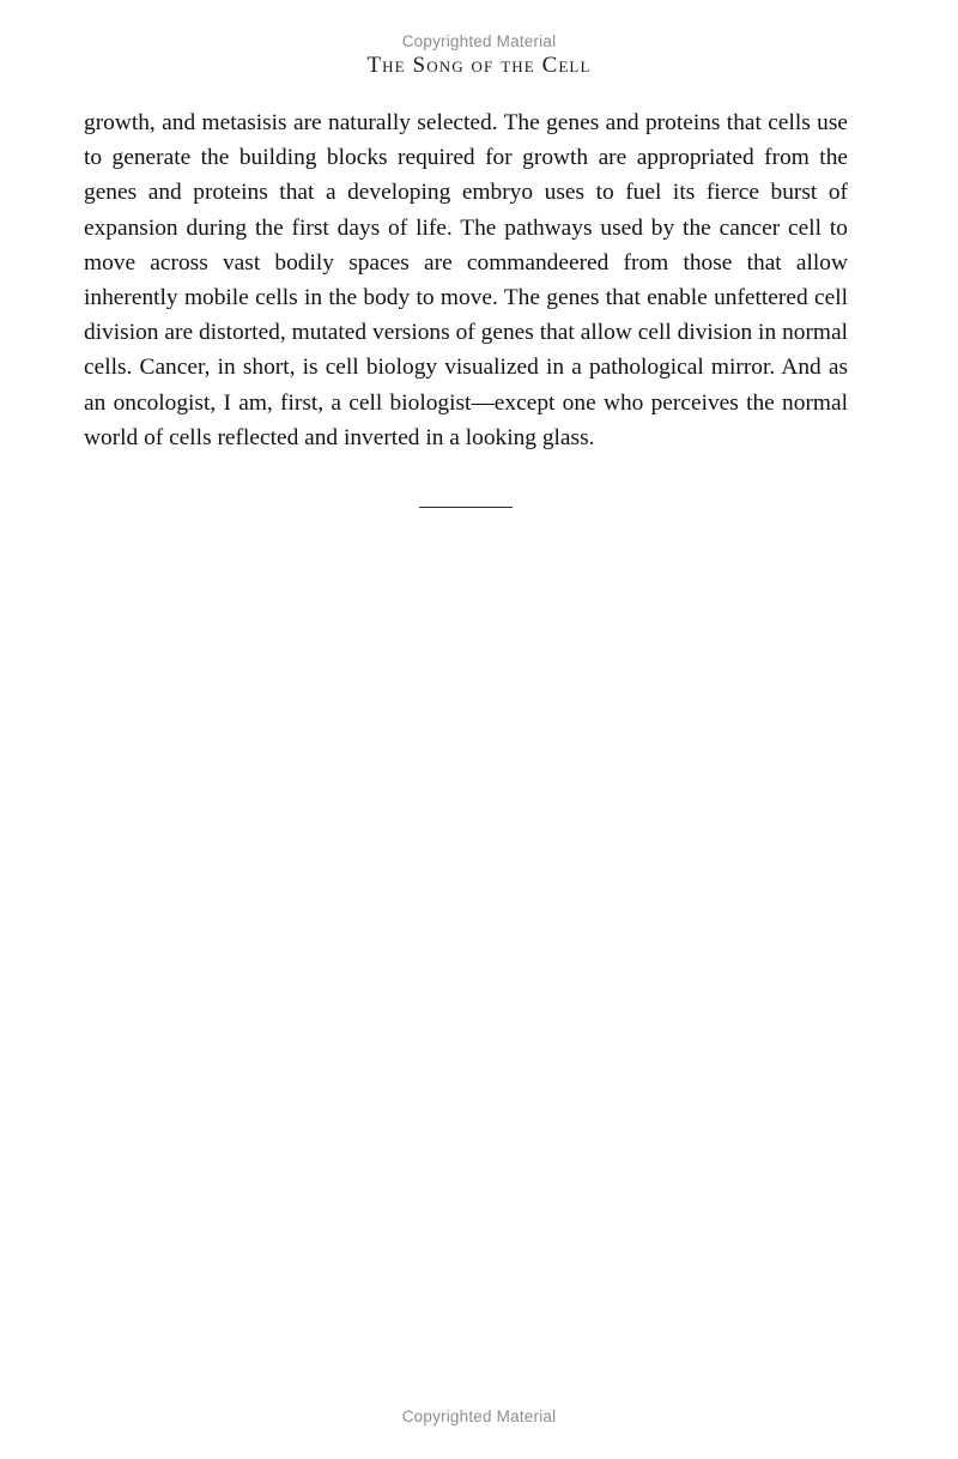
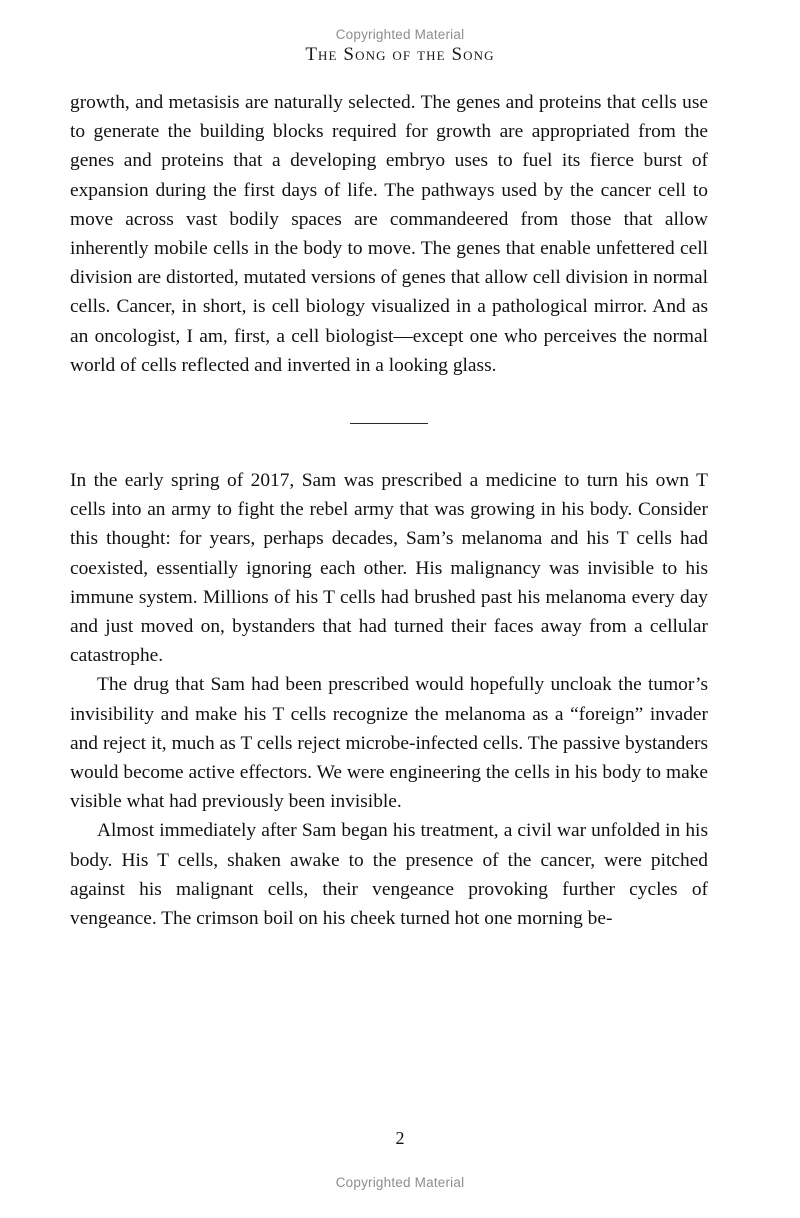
  Copyrighted Material
- The Song of the Cell
+ The Song of the Song
  growth, and metasisis are naturally selected. The genes and proteins that cells use to generate the building blocks required for growth are appropriated from the genes and proteins that a developing embryo uses to fuel its fierce burst of expansion during the first days of life. The pathways used by the cancer cell to move across vast bodily spaces are commandeered from those that allow inherently mobile cells in the body to move. The genes that enable unfettered cell division are distorted, mutated versions of genes that allow cell division in normal cells. Cancer, in short, is cell biology visualized in a pathological mirror. And as an oncologist, I am, first, a cell biologist—except one who perceives the normal world of cells reflected and inverted in a looking glass.
+ In the early spring of 2017, Sam was prescribed a medicine to turn his own T cells into an army to fight the rebel army that was growing in his body. Consider this thought: for years, perhaps decades, Sam’s melanoma and his T cells had coexisted, essentially ignoring each other. His malignancy was invisible to his immune system. Millions of his T cells had brushed past his melanoma every day and just moved on, bystanders that had turned their faces away from a cellular catastrophe.
+ The drug that Sam had been prescribed would hopefully uncloak the tumor’s invisibility and make his T cells recognize the melanoma as a “foreign” invader and reject it, much as T cells reject microbe-infected cells. The passive bystanders would become active effectors. We were engineering the cells in his body to make visible what had previously been invisible.
+ Almost immediately after Sam began his treatment, a civil war unfolded in his body. His T cells, shaken awake to the presence of the cancer, were pitched against his malignant cells, their vengeance provoking further cycles of vengeance. The crimson boil on his cheek turned hot one morning be-
+ 2
  Copyrighted Material
